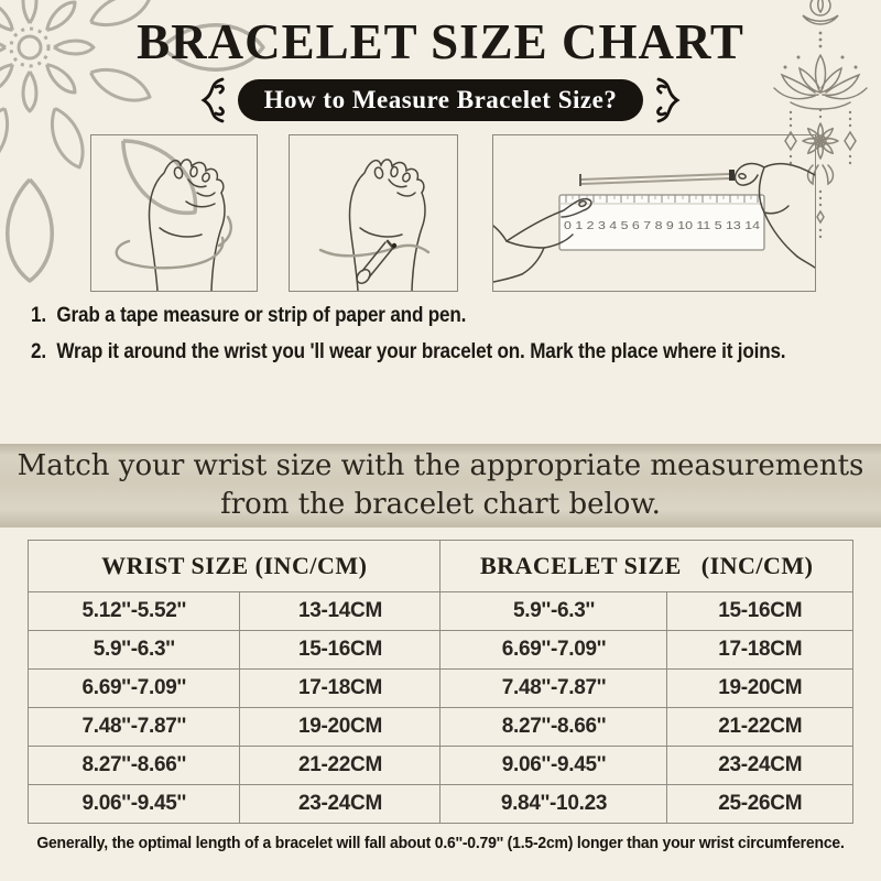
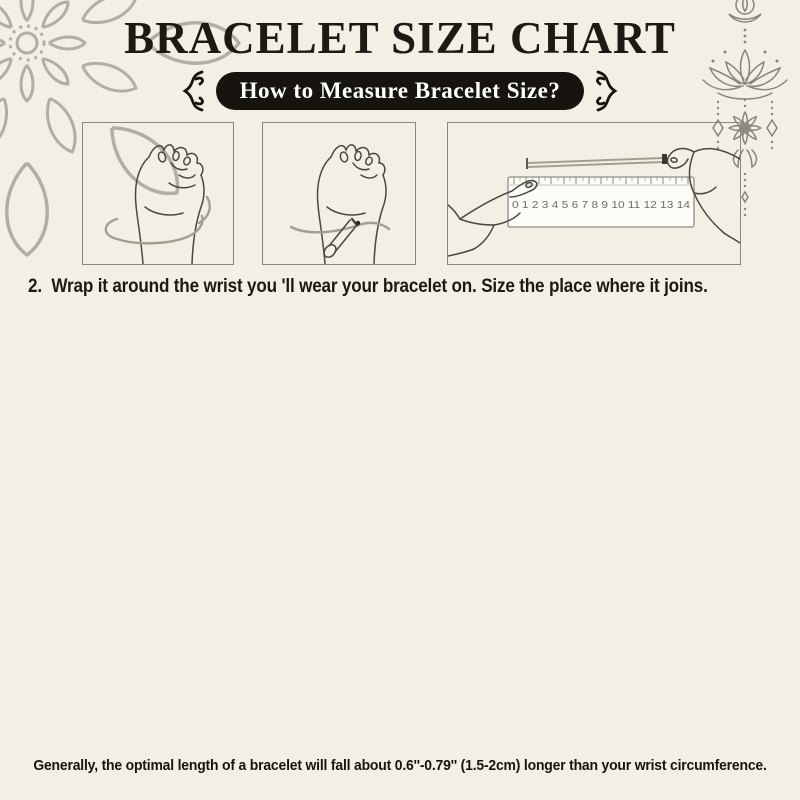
  BRACELET SIZE CHART
  How to Measure Bracelet Size?
- 0 1 2 3 4 5 6 7 8 9 10 11 5 13 14
+ 0 1 2 3 4 5 6 7 8 9 10 11 12 13 14
- 1.
- Grab a tape measure or strip of paper and pen.
  2.
- Wrap it around the wrist you 'll wear your bracelet on. Mark the place where it joins.
+ Wrap it around the wrist you 'll wear your bracelet on. Size the place where it joins.
- Match your wrist size with the appropriate measurements
- from the bracelet chart below.
- WRIST SIZE (INC/CM)	BRACELET SIZE (INC/CM)
- 5.12''-5.52''	13-14CM	5.9''-6.3''	15-16CM
- 5.9''-6.3''	15-16CM	6.69''-7.09''	17-18CM
- 6.69''-7.09''	17-18CM	7.48''-7.87''	19-20CM
- 7.48''-7.87''	19-20CM	8.27''-8.66''	21-22CM
- 8.27''-8.66''	21-22CM	9.06''-9.45''	23-24CM
- 9.06''-9.45''	23-24CM	9.84''-10.23	25-26CM
  Generally, the optimal length of a bracelet will fall about 0.6''-0.79'' (1.5-2cm) longer than your wrist circumference.
